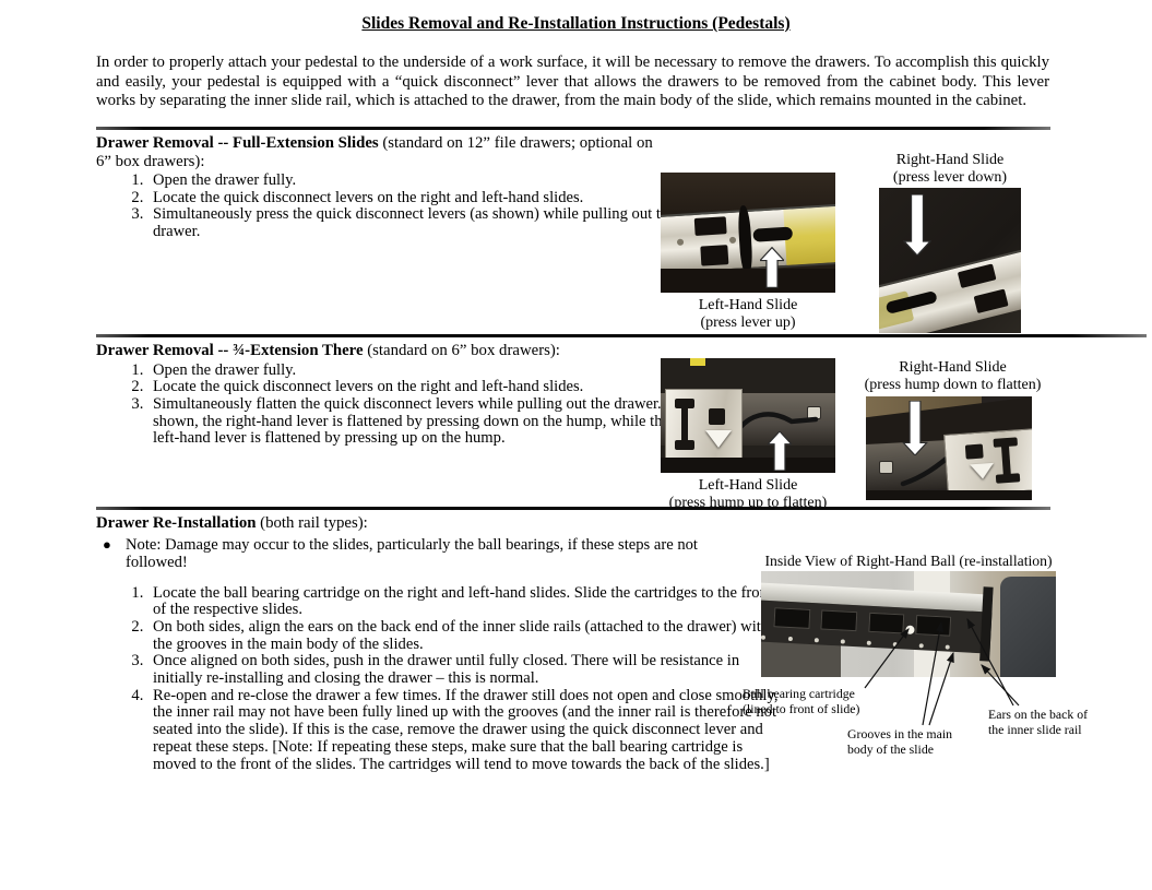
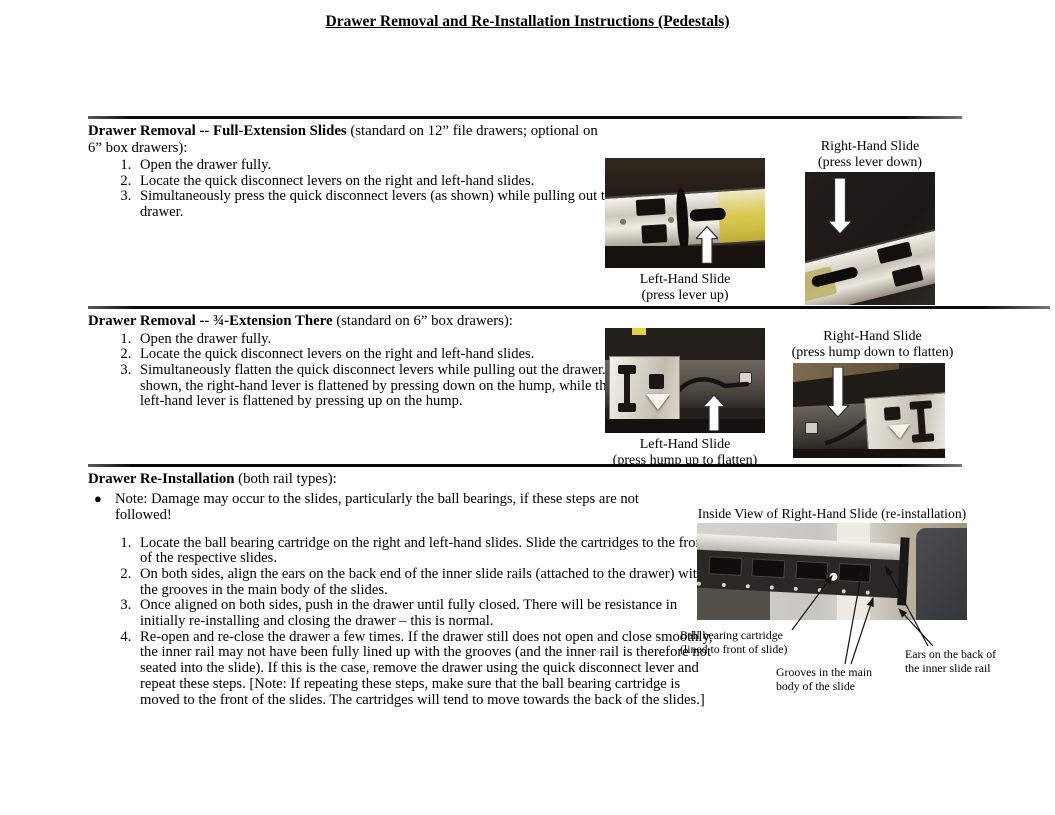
- Slides Removal and Re-Installation Instructions (Pedestals)
+ Drawer Removal and Re-Installation Instructions (Pedestals)
- In order to properly attach your pedestal to the underside of a work surface, it will be necessary to remove the drawers. To accomplish this quickly and easily, your pedestal is equipped with a “quick disconnect” lever that allows the drawers to be removed from the cabinet body. This lever works by separating the inner slide rail, which is attached to the drawer, from the main body of the slide, which remains mounted in the cabinet.
  Drawer Removal -- Full-Extension Slides (standard on 12” file drawers; optional on 6” box drawers):
  Open the drawer fully.
  Locate the quick disconnect levers on the right and left-hand slides.
  Simultaneously press the quick disconnect levers (as shown) while pulling out t drawer.
  Left-Hand Slide
  (press lever up)
  Right-Hand Slide
  (press lever down)
  Drawer Removal -- ¾-Extension There (standard on 6” box drawers):
  Open the drawer fully.
  Locate the quick disconnect levers on the right and left-hand slides.
  Simultaneously flatten the quick disconnect levers while pulling out the drawer. shown, the right-hand lever is flattened by pressing down on the hump, while th left-hand lever is flattened by pressing up on the hump.
  Left-Hand Slide
  (press hump up to flatten)
  Right-Hand Slide
  (press hump down to flatten)
  Drawer Re-Installation (both rail types):
  ●
  Note: Damage may occur to the slides, particularly the ball bearings, if these steps are not followed!
  Locate the ball bearing cartridge on the right and left-hand slides. Slide the cartridges to the fro of the respective slides.
  On both sides, align the ears on the back end of the inner slide rails (attached to the drawer) wit the grooves in the main body of the slides.
  Once aligned on both sides, push in the drawer until fully closed. There will be resistance in initially re-installing and closing the drawer – this is normal.
  Re-open and re-close the drawer a few times. If the drawer still does not open and close smoothly, the inner rail may not have been fully lined up with the grooves (and the inner rail is therefore not seated into the slide). If this is the case, remove the drawer using the quick disconnect lever and repeat these steps. [Note: If repeating these steps, make sure that the ball bearing cartridge is moved to the front of the slides. The cartridges will tend to move towards the back of the slides.]
- Inside View of Right-Hand Ball (re-installation)
+ Inside View of Right-Hand Slide (re-installation)
  Ball bearing cartridge
  (lined to front of slide)
  Grooves in the main
  body of the slide
  Ears on the back of
  the inner slide rail
